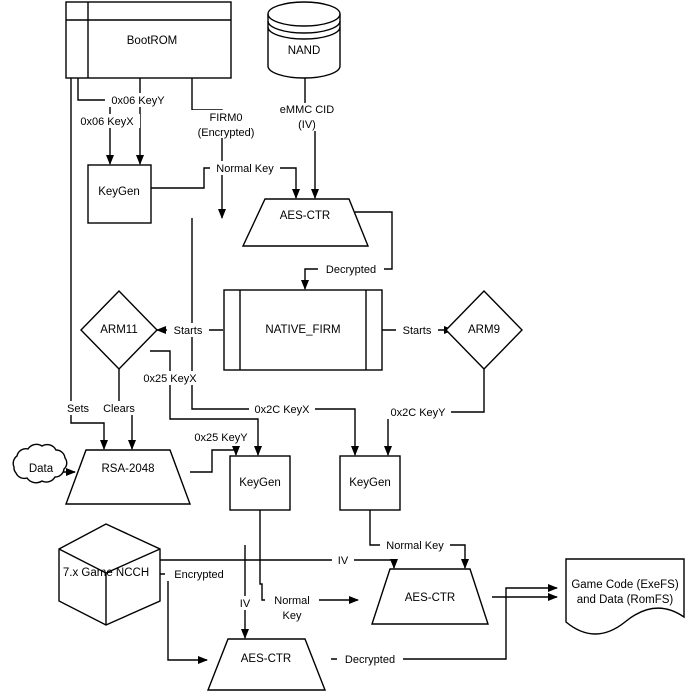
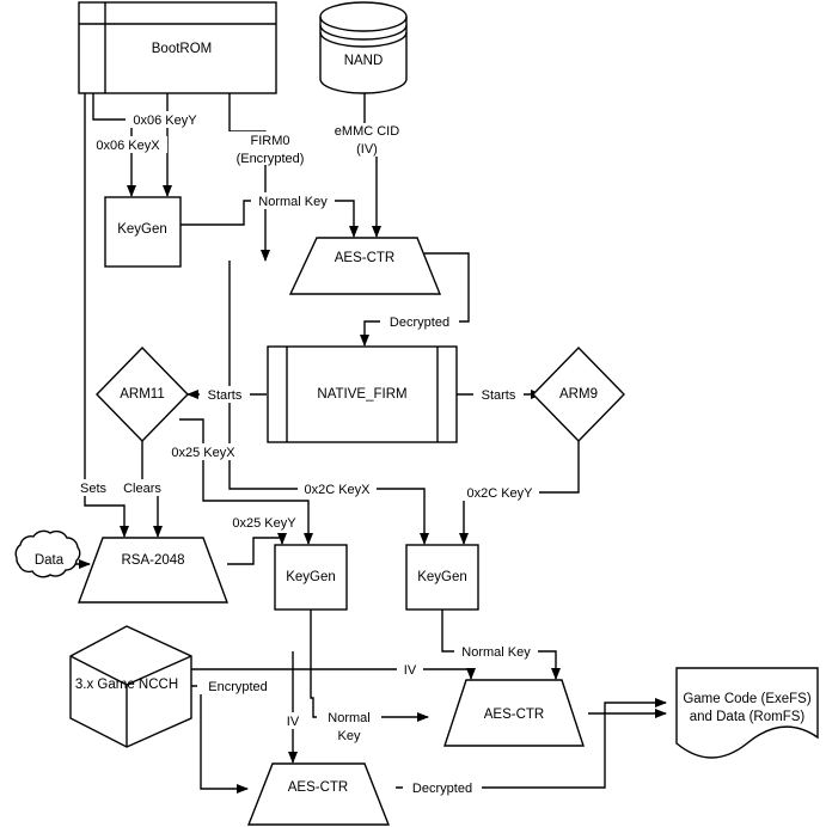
  BootROM
  NAND
  KeyGen
  AES-CTR
  NATIVE_FIRM
  ARM11
  ARM9
  Data
  RSA-2048
  KeyGen
  KeyGen
- 7.x Game NCCH
+ 3.x Game NCCH
  AES-CTR
  AES-CTR
  Game Code (ExeFS)
  and Data (RomFS)
  0x06 KeyY
  0x06 KeyX
  FIRM0
  (Encrypted)
  eMMC CID
  (IV)
  Normal Key
  Decrypted
  Starts
  Starts
  0x25 KeyX
  0x25 KeyY
  0x2C KeyX
  0x2C KeyY
  Sets
  Clears
  IV
  Normal Key
  Encrypted
  IV
  Normal
  Key
  Decrypted
